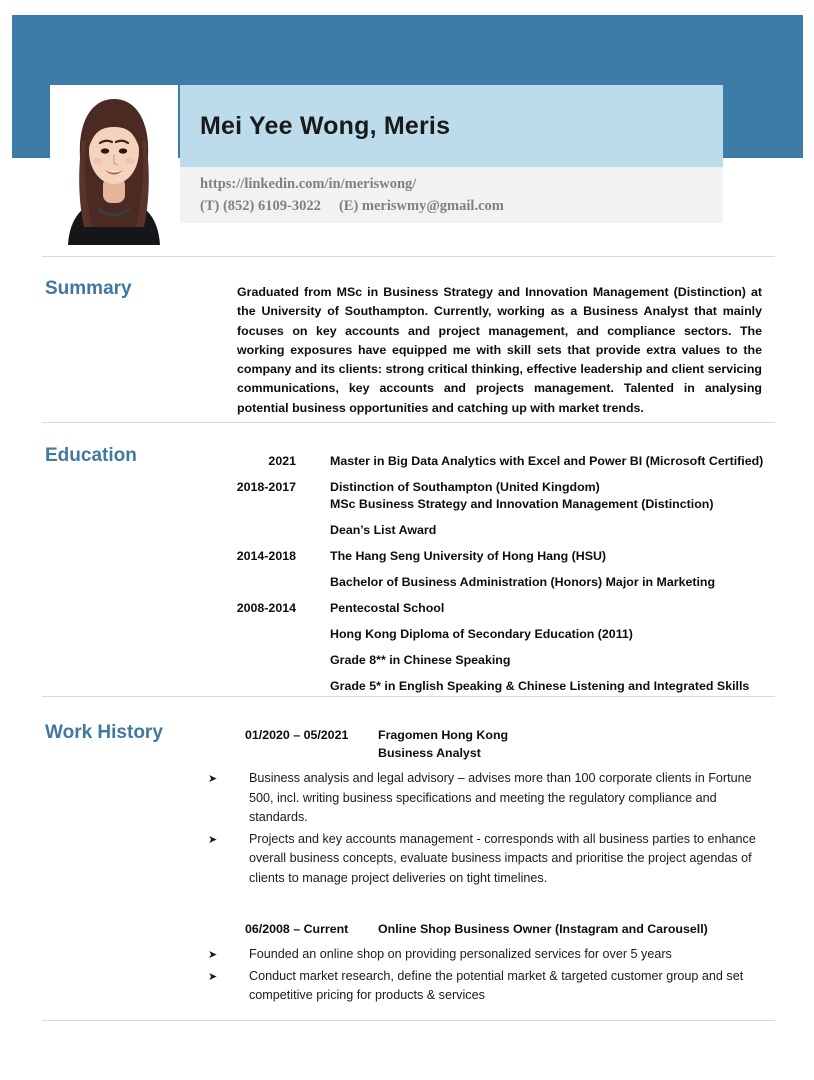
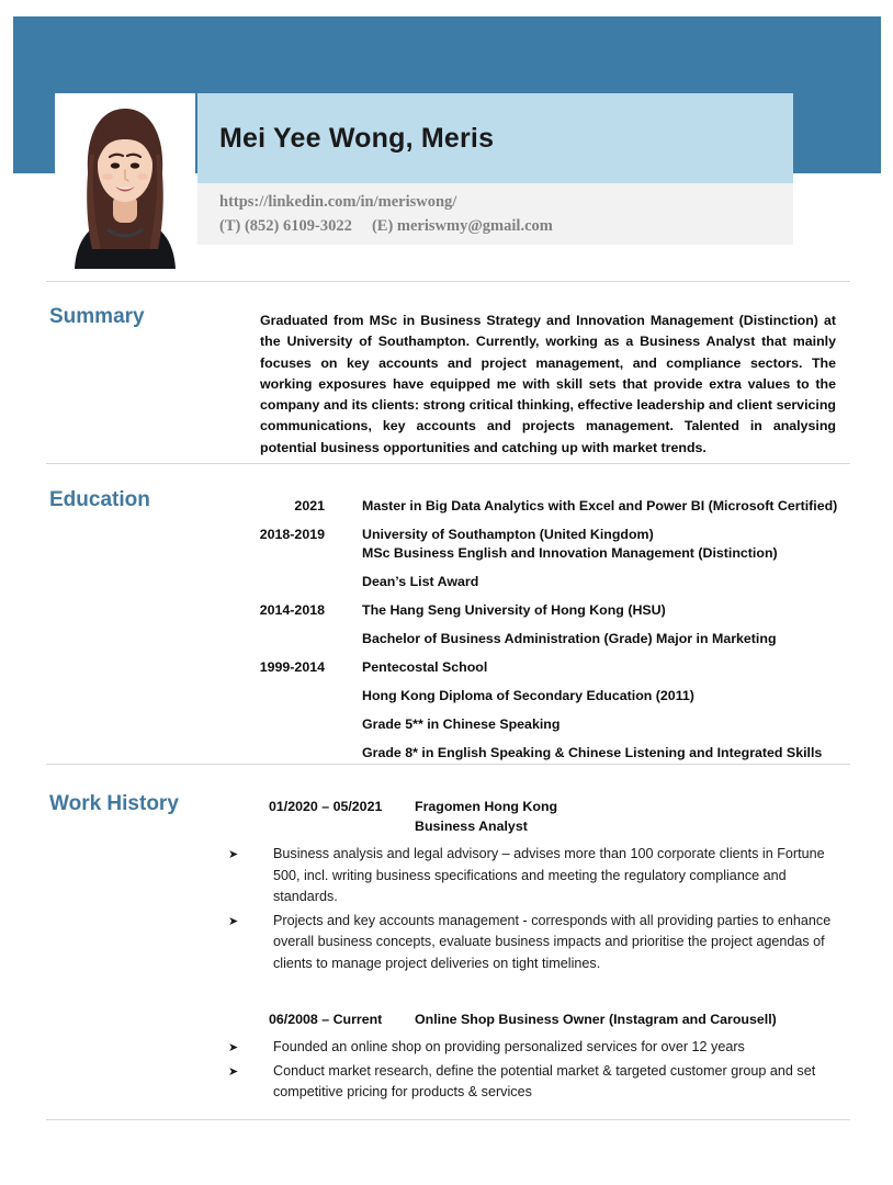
  Mei Yee Wong, Meris
  https://linkedin.com/in/meriswong/
  (T) (852) 6109-3022 (E) meriswmy@gmail.com
  Summary
  Graduated from MSc in Business Strategy and Innovation Management (Distinction) at the University of Southampton. Currently, working as a Business Analyst that mainly focuses on key accounts and project management, and compliance sectors. The working exposures have equipped me with skill sets that provide extra values to the company and its clients: strong critical thinking, effective leadership and client servicing communications, key accounts and projects management. Talented in analysing potential business opportunities and catching up with market trends.
  Education
  2021
  Master in Big Data Analytics with Excel and Power BI (Microsoft Certified)
- 2018-2017
+ 2018-2019
- Distinction of Southampton (United Kingdom)
+ University of Southampton (United Kingdom)
- MSc Business Strategy and Innovation Management (Distinction)
+ MSc Business English and Innovation Management (Distinction)
  Dean’s List Award
  2014-2018
- The Hang Seng University of Hong Hang (HSU)
+ The Hang Seng University of Hong Kong (HSU)
- Bachelor of Business Administration (Honors) Major in Marketing
+ Bachelor of Business Administration (Grade) Major in Marketing
- 2008-2014
+ 1999-2014
  Pentecostal School
  Hong Kong Diploma of Secondary Education (2011)
- Grade 8** in Chinese Speaking
+ Grade 5** in Chinese Speaking
- Grade 5* in English Speaking & Chinese Listening and Integrated Skills
+ Grade 8* in English Speaking & Chinese Listening and Integrated Skills
  Work History
  01/2020 – 05/2021
  Fragomen Hong Kong
  Business Analyst
  ➤
  Business analysis and legal advisory – advises more than 100 corporate clients in Fortune 500, incl. writing business specifications and meeting the regulatory compliance and standards.
  ➤
- Projects and key accounts management - corresponds with all business parties to enhance overall business concepts, evaluate business impacts and prioritise the project agendas of clients to manage project deliveries on tight timelines.
+ Projects and key accounts management - corresponds with all providing parties to enhance overall business concepts, evaluate business impacts and prioritise the project agendas of clients to manage project deliveries on tight timelines.
  06/2008 – Current
  Online Shop Business Owner (Instagram and Carousell)
  ➤
- Founded an online shop on providing personalized services for over 5 years
+ Founded an online shop on providing personalized services for over 12 years
  ➤
  Conduct market research, define the potential market & targeted customer group and set competitive pricing for products & services
